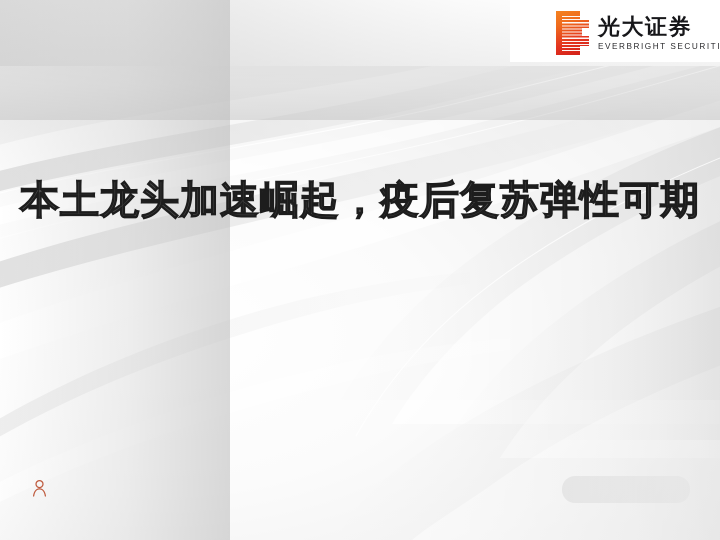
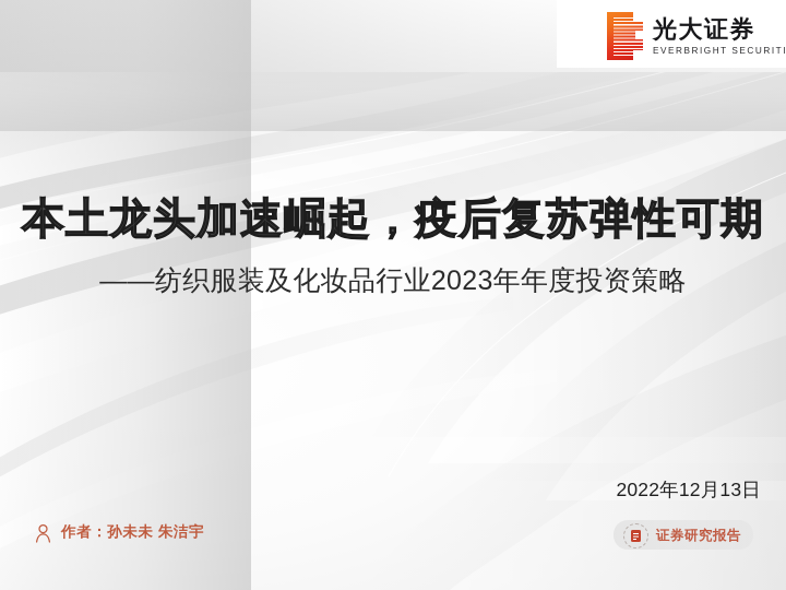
  光大证券
  EVERBRIGHT SECURITI
  本土龙头加速崛起，疫后复苏弹性可期
+ ——纺织服装及化妆品行业2023年年度投资策略
+ 2022年12月13日
+ 作者：孙未未 朱洁宇
+ 证券研究报告
